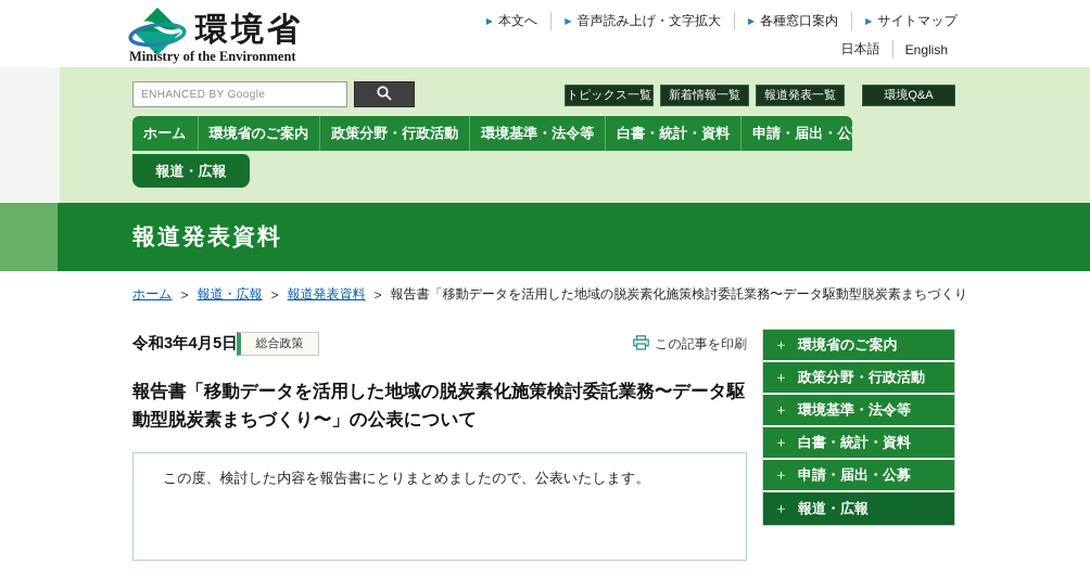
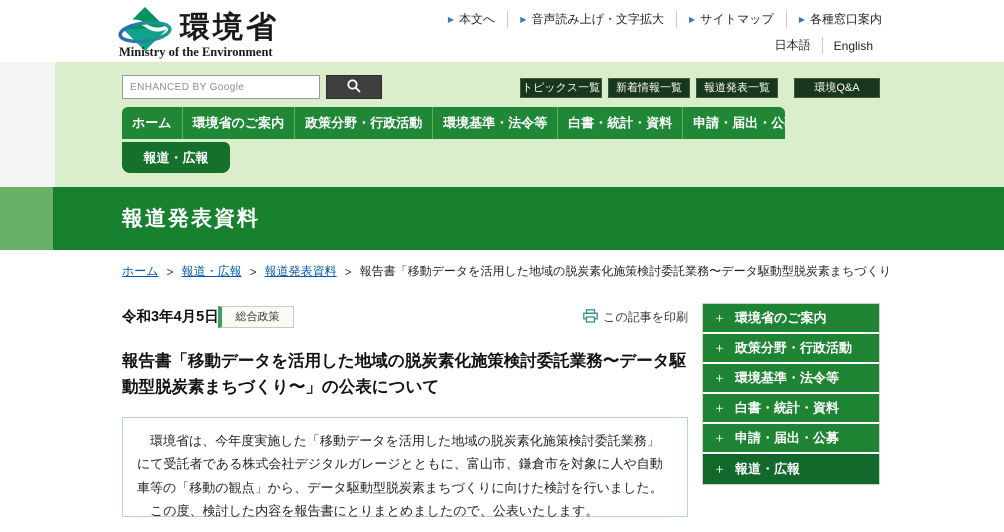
  環境省
  Ministry of the Environment
  ▶
  本文へ
  ▶
  音声読み上げ・文字拡大
  ▶
- 各種窓口案内
+ サイトマップ
  ▶
- サイトマップ
+ 各種窓口案内
  日本語
  English
  ENHANCED BY Google
  トピックス一覧
  新着情報一覧
  報道発表一覧
  環境Q&A
  ホーム
  環境省のご案内
  政策分野・行政活動
  環境基準・法令等
  白書・統計・資料
  申請・届出・公
  報道・広報
  報道発表資料
  ホーム
  >
  報道・広報
  >
  報道発表資料
  >
  報告書「移動データを活用した地域の脱炭素化施策検討委託業務〜データ駆動型脱炭素まちづくり
  令和3年4月5日
  総合政策
  この記事を印刷
  報告書「移動データを活用した地域の脱炭素化施策検討委託業務〜データ駆動型脱炭素まちづくり〜」の公表について
+ 環境省は、今年度実施した「移動データを活用した地域の脱炭素化施策検討委託業務」にて受託者である株式会社デジタルガレージとともに、富山市、鎌倉市を対象に人や自動車等の「移動の観点」から、データ駆動型脱炭素まちづくりに向けた検討を行いました。
  この度、検討した内容を報告書にとりまとめましたので、公表いたします。
  ＋
  環境省のご案内
  ＋
  政策分野・行政活動
  ＋
  環境基準・法令等
  ＋
  白書・統計・資料
  ＋
  申請・届出・公募
  ＋
  報道・広報
